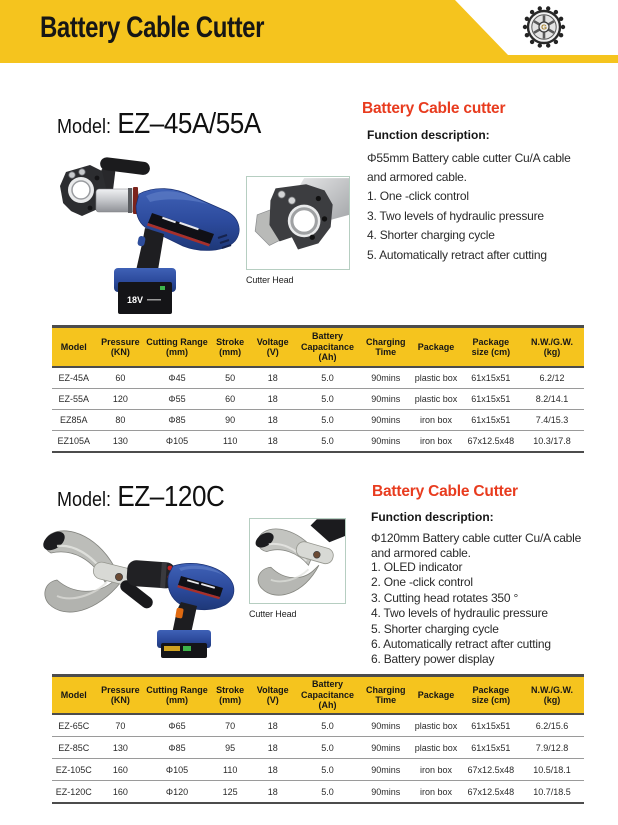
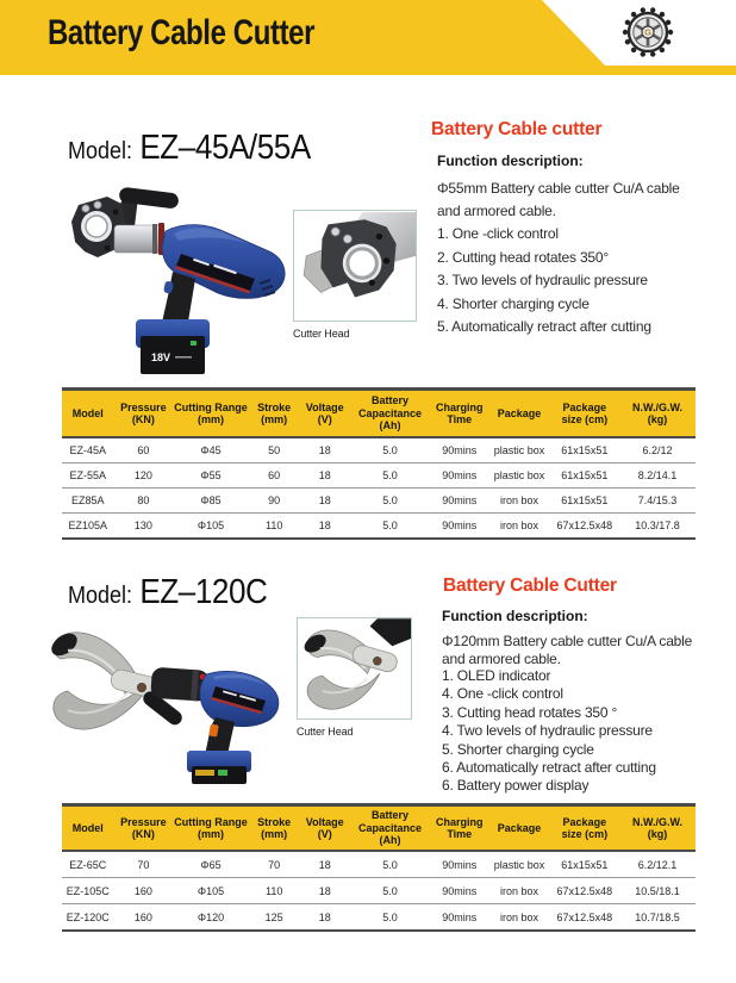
  Battery Cable Cutter
  G
  Model:
  EZ–45A/55A
  18V
  Cutter Head
  Battery Cable cutter
  Function description:
  Φ55mm Battery cable cutter Cu/A cable
  and armored cable.
  1. One -click control
+ 2. Cutting head rotates 350°
  3. Two levels of hydraulic pressure
  4. Shorter charging cycle
  5. Automatically retract after cutting
  Model	Pressure (KN)	Cutting Range (mm)	Stroke (mm)	Voltage (V)	Battery Capacitance (Ah)	Charging Time	Package	Package size (cm)	N.W./G.W. (kg)
  EZ-45A	60	Φ45	50	18	5.0	90mins	plastic box	61x15x51	6.2/12
  EZ-55A	120	Φ55	60	18	5.0	90mins	plastic box	61x15x51	8.2/14.1
  EZ85A	80	Φ85	90	18	5.0	90mins	iron box	61x15x51	7.4/15.3
  EZ105A	130	Φ105	110	18	5.0	90mins	iron box	67x12.5x48	10.3/17.8
  Model:
  EZ–120C
  Cutter Head
  Battery Cable Cutter
  Function description:
  Φ120mm Battery cable cutter Cu/A cable
  and armored cable.
  1. OLED indicator
- 2. One -click control
+ 4. One -click control
  3. Cutting head rotates 350 °
  4. Two levels of hydraulic pressure
  5. Shorter charging cycle
  6. Automatically retract after cutting
  6. Battery power display
  Model	Pressure (KN)	Cutting Range (mm)	Stroke (mm)	Voltage (V)	Battery Capacitance (Ah)	Charging Time	Package	Package size (cm)	N.W./G.W. (kg)
- EZ-65C	70	Φ65	70	18	5.0	90mins	plastic box	61x15x51	6.2/15.6
+ EZ-65C	70	Φ65	70	18	5.0	90mins	plastic box	61x15x51	6.2/12.1
- EZ-85C	130	Φ85	95	18	5.0	90mins	plastic box	61x15x51	7.9/12.8
  EZ-105C	160	Φ105	110	18	5.0	90mins	iron box	67x12.5x48	10.5/18.1
  EZ-120C	160	Φ120	125	18	5.0	90mins	iron box	67x12.5x48	10.7/18.5
